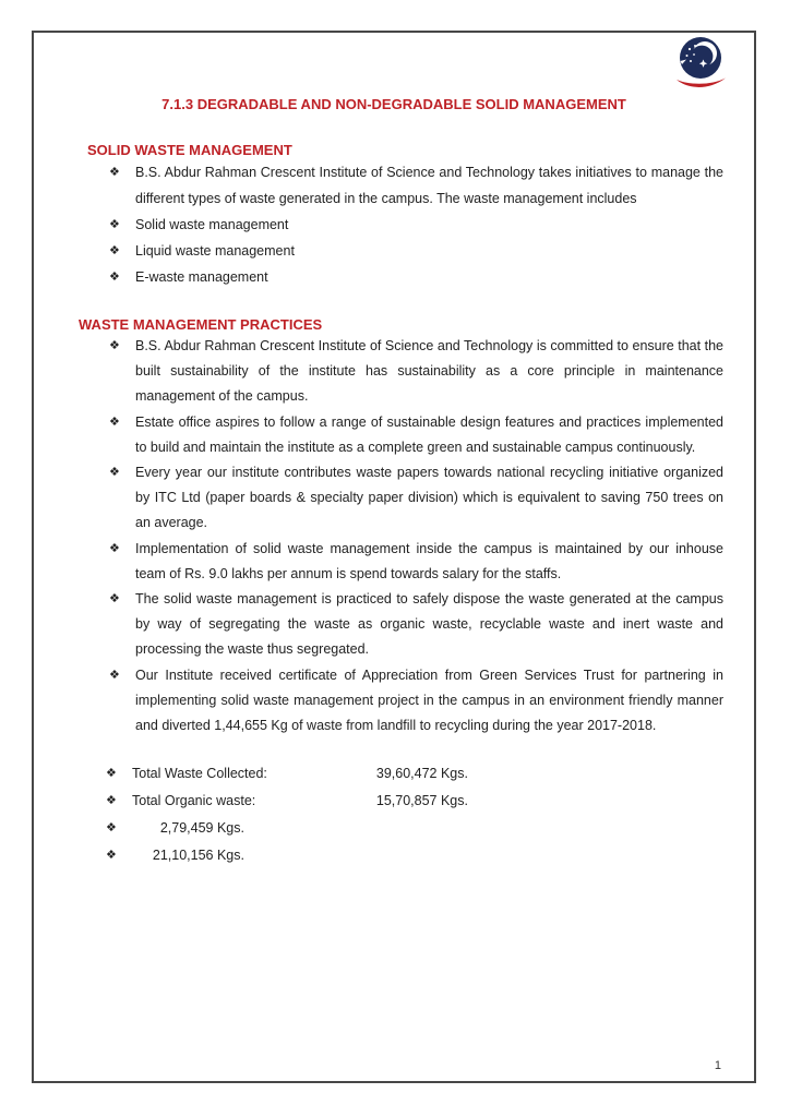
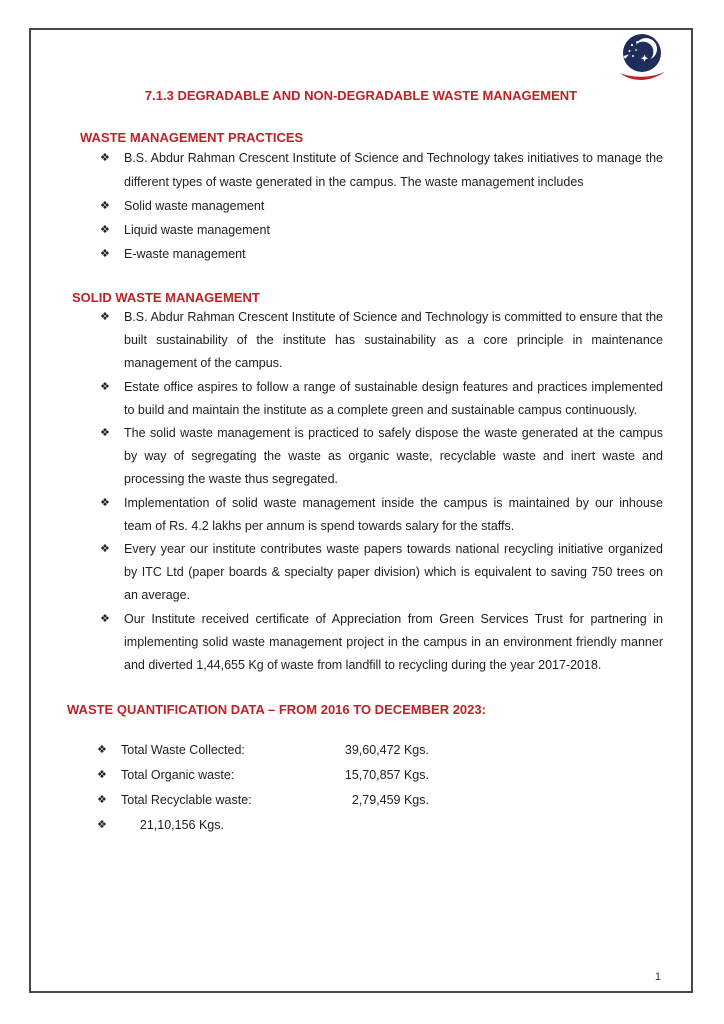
- 7.1.3 DEGRADABLE AND NON-DEGRADABLE SOLID MANAGEMENT
+ 7.1.3 DEGRADABLE AND NON-DEGRADABLE WASTE MANAGEMENT
- SOLID WASTE MANAGEMENT
+ WASTE MANAGEMENT PRACTICES
  ❖
  B.S. Abdur Rahman Crescent Institute of Science and Technology takes initiatives to manage the different types of waste generated in the campus. The waste management includes
  ❖
  Solid waste management
  ❖
  Liquid waste management
  ❖
  E-waste management
- WASTE MANAGEMENT PRACTICES
+ SOLID WASTE MANAGEMENT
  ❖
  B.S. Abdur Rahman Crescent Institute of Science and Technology is committed to ensure that the built sustainability of the institute has sustainability as a core principle in maintenance management of the campus.
  ❖
  Estate office aspires to follow a range of sustainable design features and practices implemented to build and maintain the institute as a complete green and sustainable campus continuously.
  ❖
- Every year our institute contributes waste papers towards national recycling initiative organized by ITC Ltd (paper boards & specialty paper division) which is equivalent to saving 750 trees on an average.
+ The solid waste management is practiced to safely dispose the waste generated at the campus by way of segregating the waste as organic waste, recyclable waste and inert waste and processing the waste thus segregated.
  ❖
- Implementation of solid waste management inside the campus is maintained by our inhouse team of Rs. 9.0 lakhs per annum is spend towards salary for the staffs.
+ Implementation of solid waste management inside the campus is maintained by our inhouse team of Rs. 4.2 lakhs per annum is spend towards salary for the staffs.
  ❖
- The solid waste management is practiced to safely dispose the waste generated at the campus by way of segregating the waste as organic waste, recyclable waste and inert waste and processing the waste thus segregated.
+ Every year our institute contributes waste papers towards national recycling initiative organized by ITC Ltd (paper boards & specialty paper division) which is equivalent to saving 750 trees on an average.
  ❖
  Our Institute received certificate of Appreciation from Green Services Trust for partnering in implementing solid waste management project in the campus in an environment friendly manner and diverted 1,44,655 Kg of waste from landfill to recycling during the year 2017-2018.
+ WASTE QUANTIFICATION DATA – FROM 2016 TO DECEMBER 2023:
  ❖
  Total Waste Collected:
  39,60,472 Kgs.
  ❖
  Total Organic waste:
  15,70,857 Kgs.
  ❖
+ Total Recyclable waste:
  2,79,459 Kgs.
  ❖
  21,10,156 Kgs.
  1
